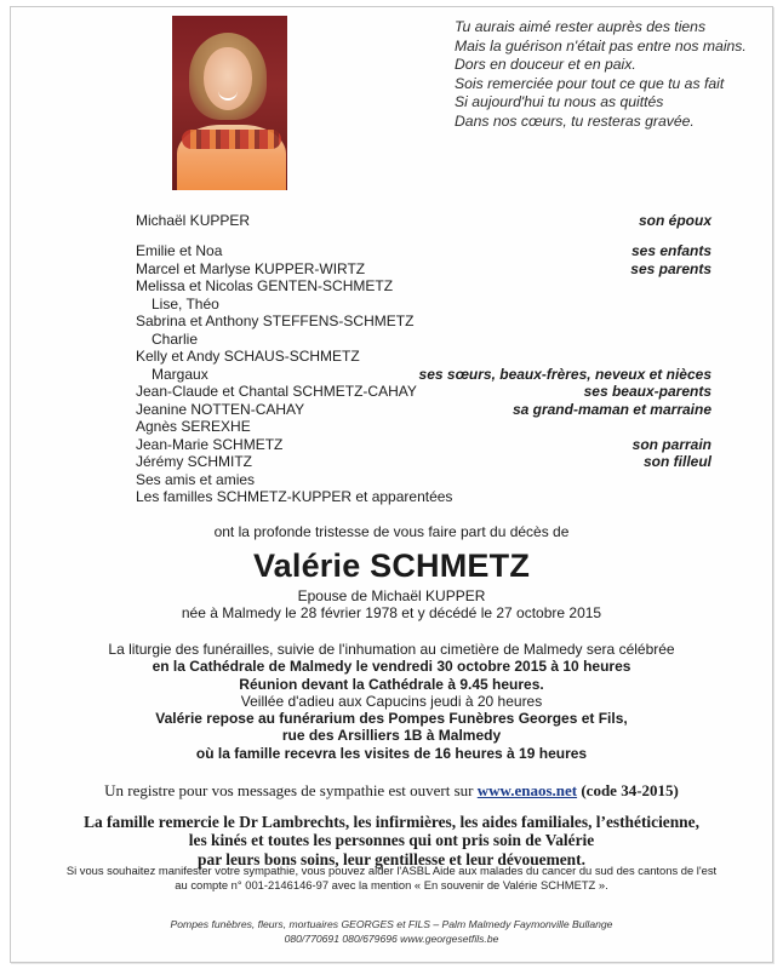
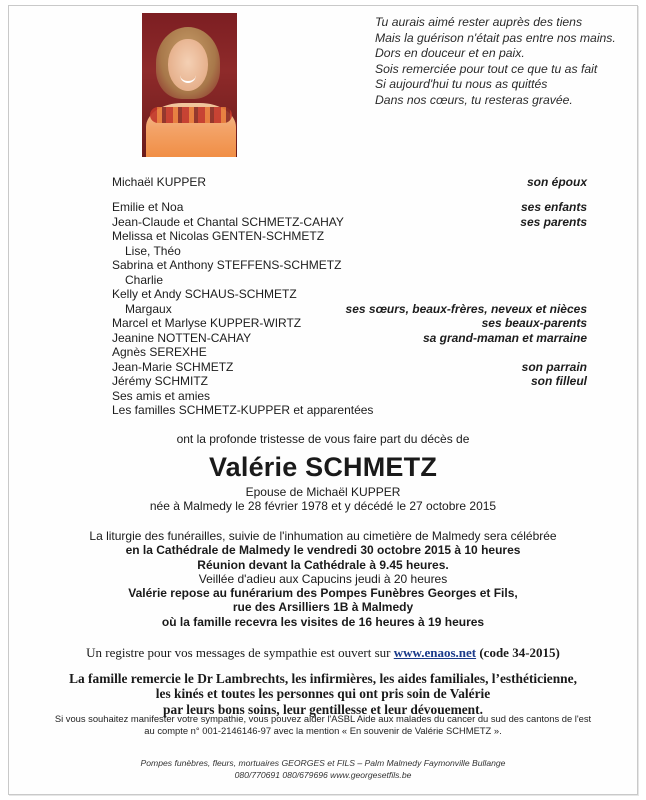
  Tu aurais aimé rester auprès des tiens
  Mais la guérison n'était pas entre nos mains.
  Dors en douceur et en paix.
  Sois remerciée pour tout ce que tu as fait
  Si aujourd'hui tu nous as quittés
  Dans nos cœurs, tu resteras gravée.
  Michaël KUPPER
  Emilie et Noa
- Marcel et Marlyse KUPPER-WIRTZ
+ Jean-Claude et Chantal SCHMETZ-CAHAY
  Melissa et Nicolas GENTEN-SCHMETZ
  Lise, Théo
  Sabrina et Anthony STEFFENS-SCHMETZ
  Charlie
  Kelly et Andy SCHAUS-SCHMETZ
  Margaux
- Jean-Claude et Chantal SCHMETZ-CAHAY
+ Marcel et Marlyse KUPPER-WIRTZ
  Jeanine NOTTEN-CAHAY
  Agnès SEREXHE
  Jean-Marie SCHMETZ
  Jérémy SCHMITZ
  Ses amis et amies
  Les familles SCHMETZ-KUPPER et apparentées
  son époux
  ses enfants
  ses parents
  ses sœurs, beaux-frères, neveux et nièces
  ses beaux-parents
  sa grand-maman et marraine
  son parrain
  son filleul
  ont la profonde tristesse de vous faire part du décès de
  Valérie SCHMETZ
  Epouse de Michaël KUPPER
  née à Malmedy le 28 février 1978 et y décédé le 27 octobre 2015
  La liturgie des funérailles, suivie de l'inhumation au cimetière de Malmedy sera célébrée
  en la Cathédrale de Malmedy le vendredi 30 octobre 2015 à 10 heures
  Réunion devant la Cathédrale à 9.45 heures.
  Veillée d'adieu aux Capucins jeudi à 20 heures
  Valérie repose au funérarium des Pompes Funèbres Georges et Fils,
  rue des Arsilliers 1B à Malmedy
  où la famille recevra les visites de 16 heures à 19 heures
  Un registre pour vos messages de sympathie est ouvert sur www.enaos.net (code 34-2015)
  La famille remercie le Dr Lambrechts, les infirmières, les aides familiales, l’esthéticienne,
  les kinés et toutes les personnes qui ont pris soin de Valérie
  par leurs bons soins, leur gentillesse et leur dévouement.
  Si vous souhaitez manifester votre sympathie, vous pouvez aider l'ASBL Aide aux malades du cancer du sud des cantons de l'est
  au compte n° 001-2146146-97 avec la mention « En souvenir de Valérie SCHMETZ ».
  Pompes funèbres, fleurs, mortuaires GEORGES et FILS – Palm Malmedy Faymonville Bullange
  080/770691 080/679696 www.georgesetfils.be
